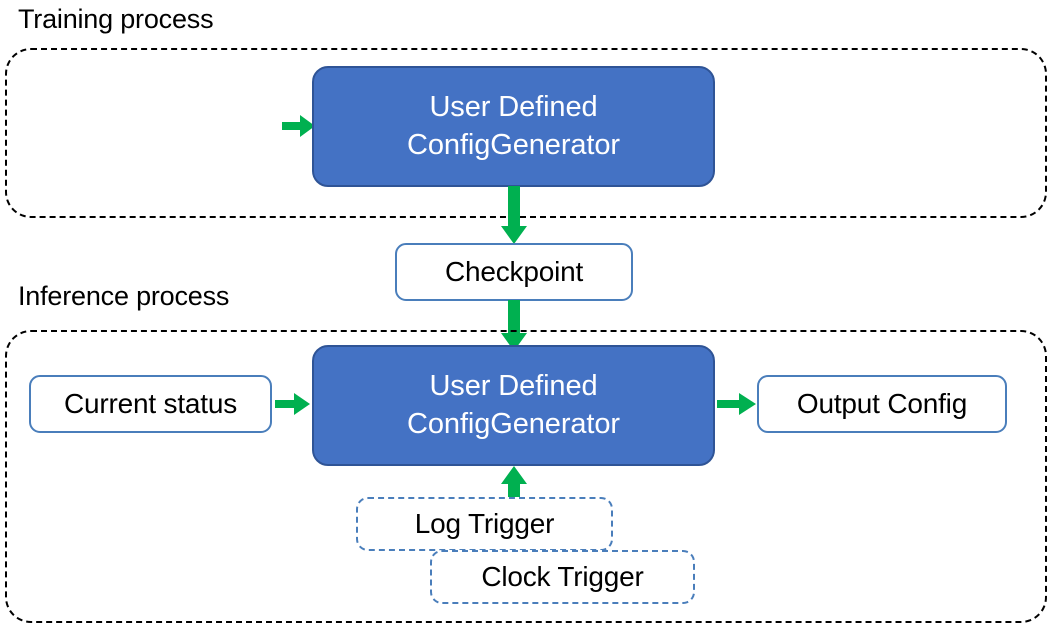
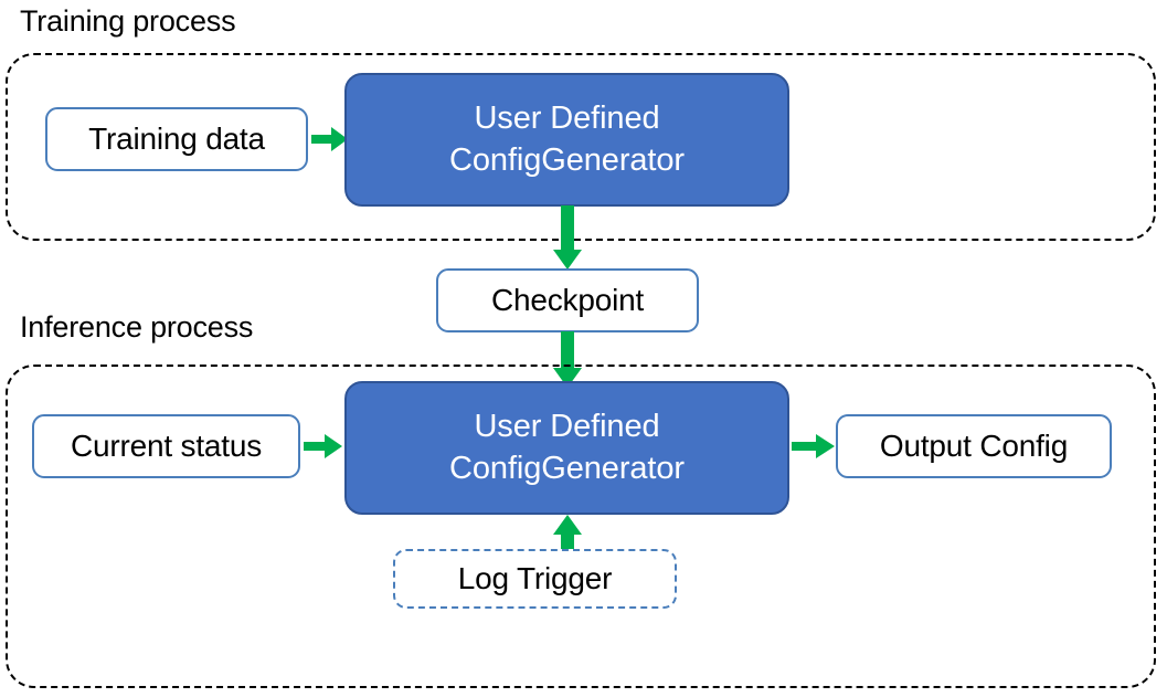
  Training process
+ Training data
  User Defined
  ConfigGenerator
  Checkpoint
  Inference process
  Current status
  User Defined
  ConfigGenerator
  Output Config
  Log Trigger
- Clock Trigger
